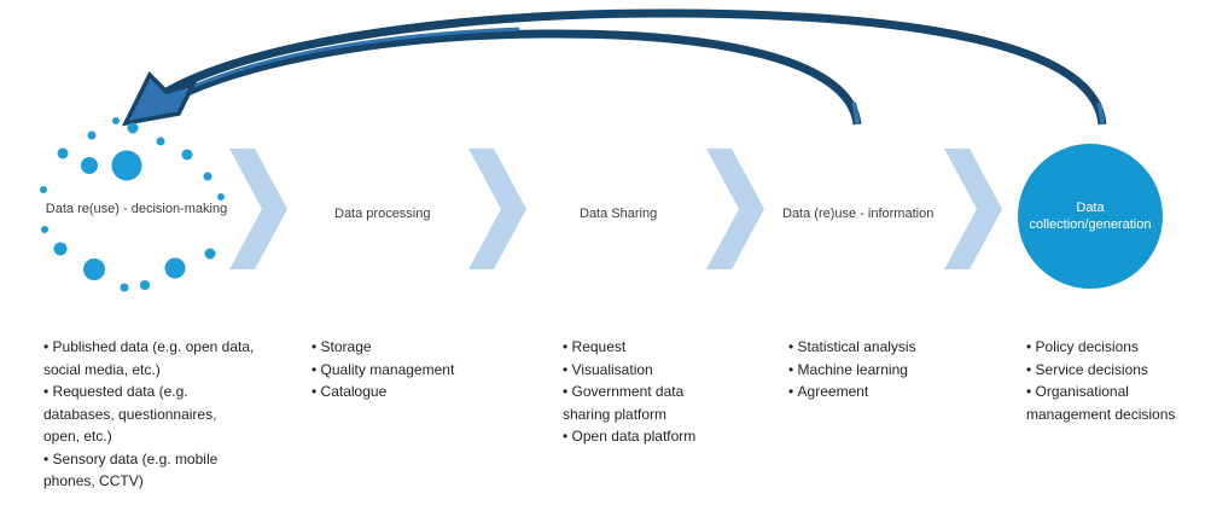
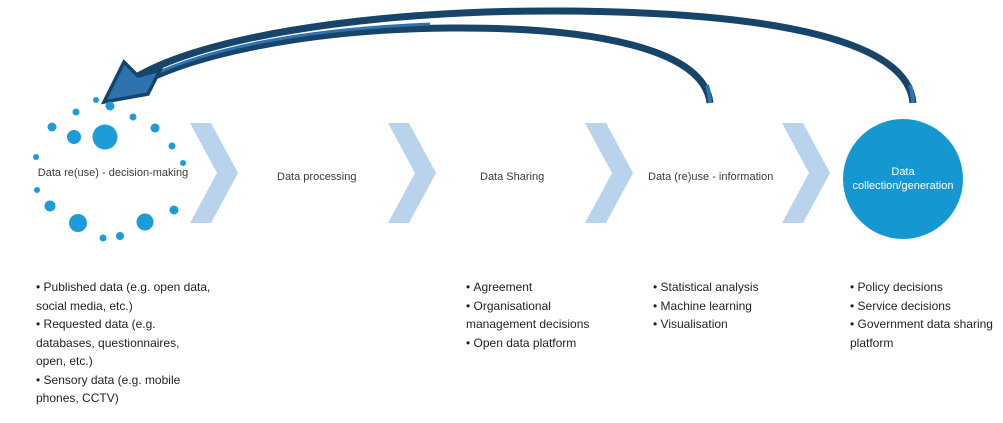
  Data re(use) - decision-making
  Data processing
  Data Sharing
  Data (re)use - information
  Data collection/generation
  Published data (e.g. open data, social media, etc.)
  Requested data (e.g. databases, questionnaires, open, etc.)
  Sensory data (e.g. mobile phones, CCTV)
- Storage
- Quality management
- Catalogue
- Request
- Visualisation
+ Agreement
- Government data sharing platform
+ Organisational management decisions
  Open data platform
  Statistical analysis
  Machine learning
- Agreement
+ Visualisation
  Policy decisions
  Service decisions
- Organisational management decisions
+ Government data sharing platform
